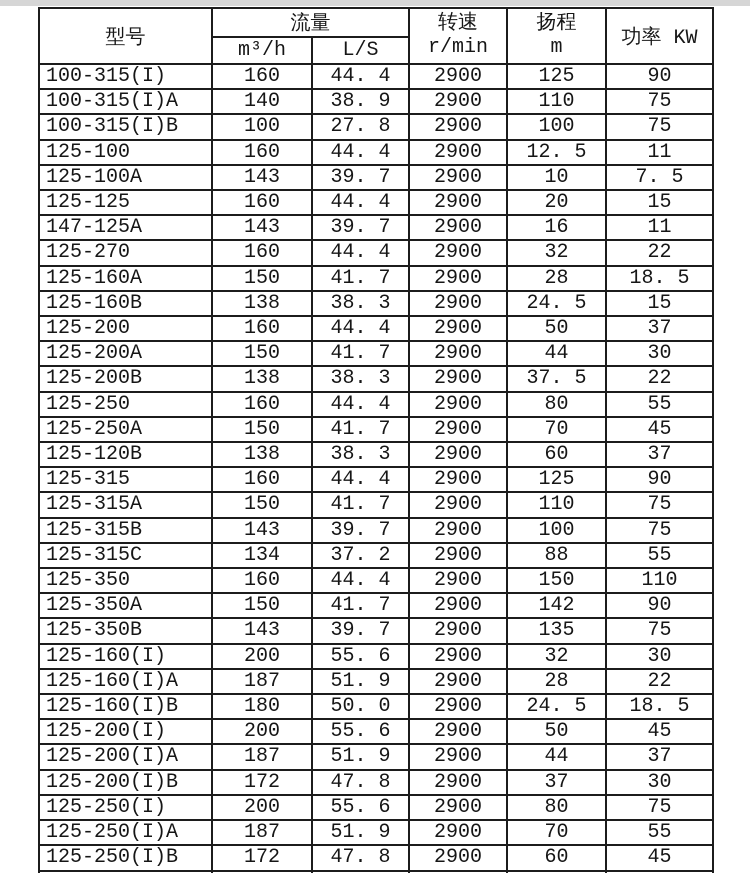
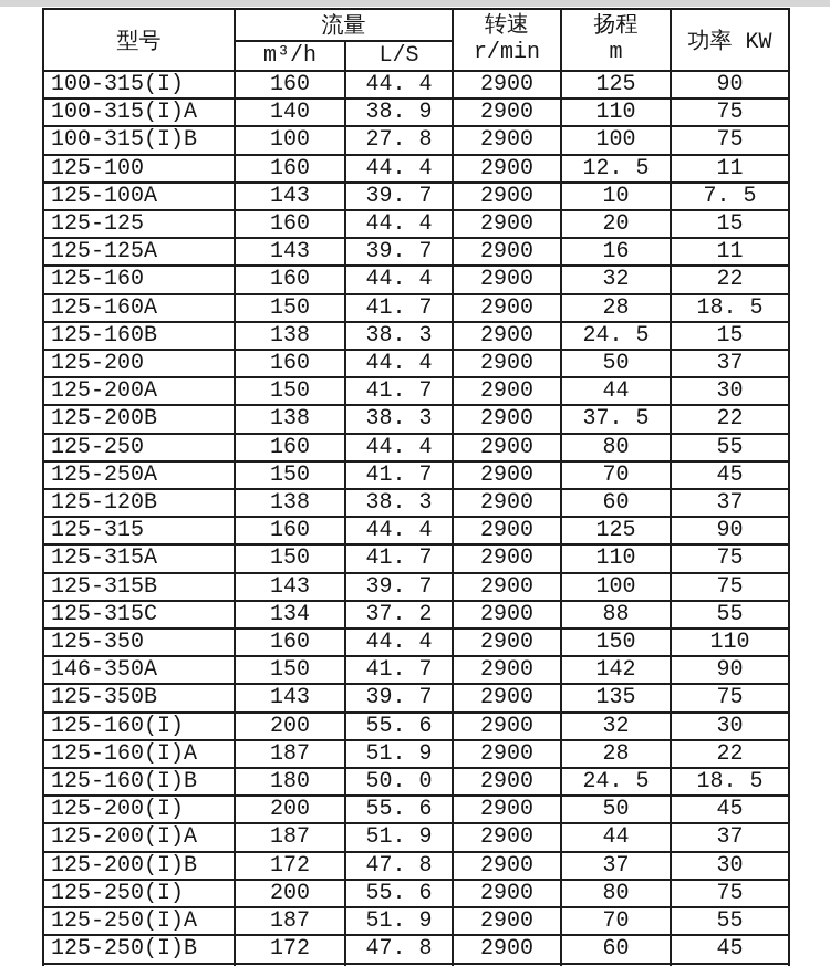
  型号	流量	转速 r/min	扬程 m	功率 KW
  m³/h	L/S
  100-315(I)	160	44. 4	2900	125	90
  100-315(I)A	140	38. 9	2900	110	75
  100-315(I)B	100	27. 8	2900	100	75
  125-100	160	44. 4	2900	12. 5	11
  125-100A	143	39. 7	2900	10	7. 5
  125-125	160	44. 4	2900	20	15
- 147-125A	143	39. 7	2900	16	11
+ 125-125A	143	39. 7	2900	16	11
- 125-270	160	44. 4	2900	32	22
+ 125-160	160	44. 4	2900	32	22
  125-160A	150	41. 7	2900	28	18. 5
  125-160B	138	38. 3	2900	24. 5	15
  125-200	160	44. 4	2900	50	37
  125-200A	150	41. 7	2900	44	30
  125-200B	138	38. 3	2900	37. 5	22
  125-250	160	44. 4	2900	80	55
  125-250A	150	41. 7	2900	70	45
  125-120B	138	38. 3	2900	60	37
  125-315	160	44. 4	2900	125	90
  125-315A	150	41. 7	2900	110	75
  125-315B	143	39. 7	2900	100	75
  125-315C	134	37. 2	2900	88	55
  125-350	160	44. 4	2900	150	110
- 125-350A	150	41. 7	2900	142	90
+ 146-350A	150	41. 7	2900	142	90
  125-350B	143	39. 7	2900	135	75
  125-160(I)	200	55. 6	2900	32	30
  125-160(I)A	187	51. 9	2900	28	22
  125-160(I)B	180	50. 0	2900	24. 5	18. 5
  125-200(I)	200	55. 6	2900	50	45
  125-200(I)A	187	51. 9	2900	44	37
  125-200(I)B	172	47. 8	2900	37	30
  125-250(I)	200	55. 6	2900	80	75
  125-250(I)A	187	51. 9	2900	70	55
  125-250(I)B	172	47. 8	2900	60	45
